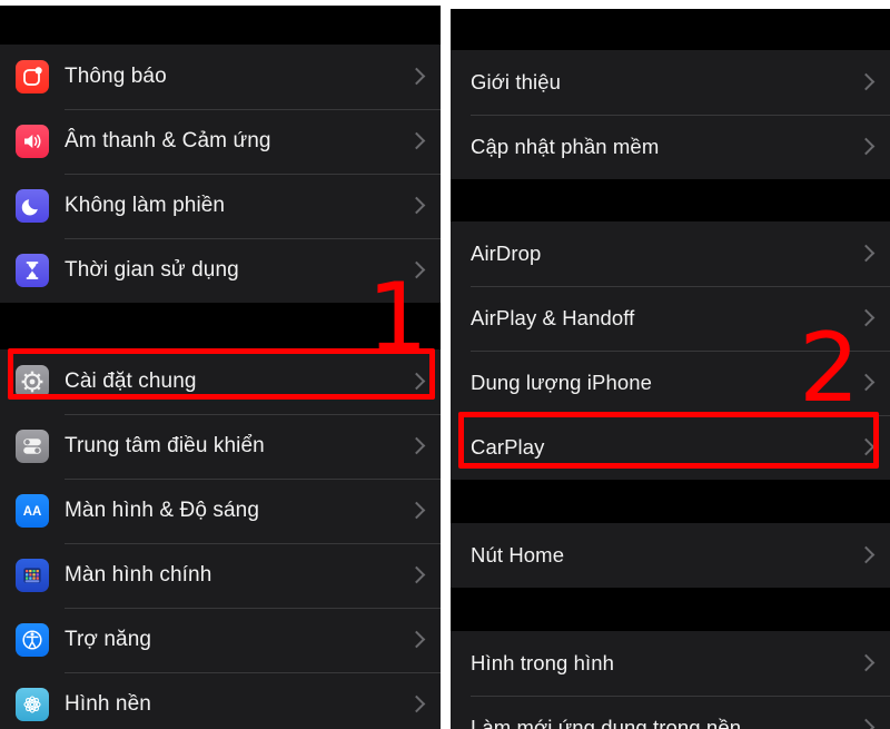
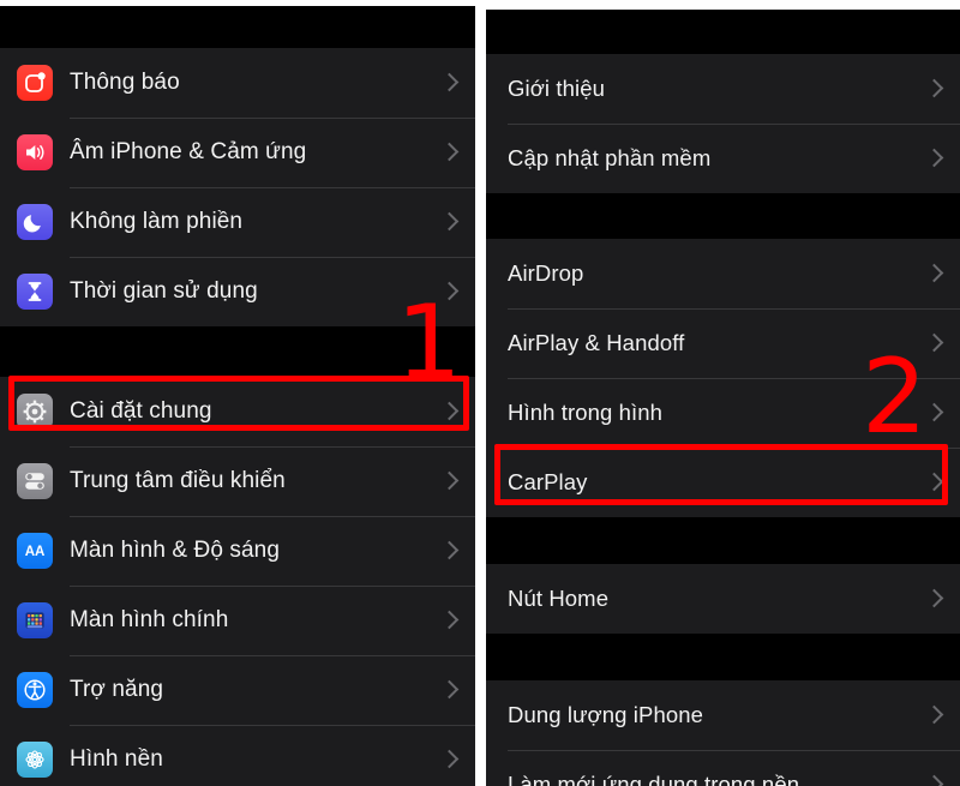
  Thông báo
- Âm thanh & Cảm ứng
+ Âm iPhone & Cảm ứng
  Không làm phiền
  Thời gian sử dụng
  Cài đặt chung
  Trung tâm điều khiển
  AA
  Màn hình & Độ sáng
  Màn hình chính
  Trợ năng
  Hình nền
  Giới thiệu
  Cập nhật phần mềm
  AirDrop
  AirPlay & Handoff
- Dung lượng iPhone
+ Hình trong hình
  CarPlay
  Nút Home
- Hình trong hình
+ Dung lượng iPhone
  Làm mới ứng dụng trong nền
  1
  2
